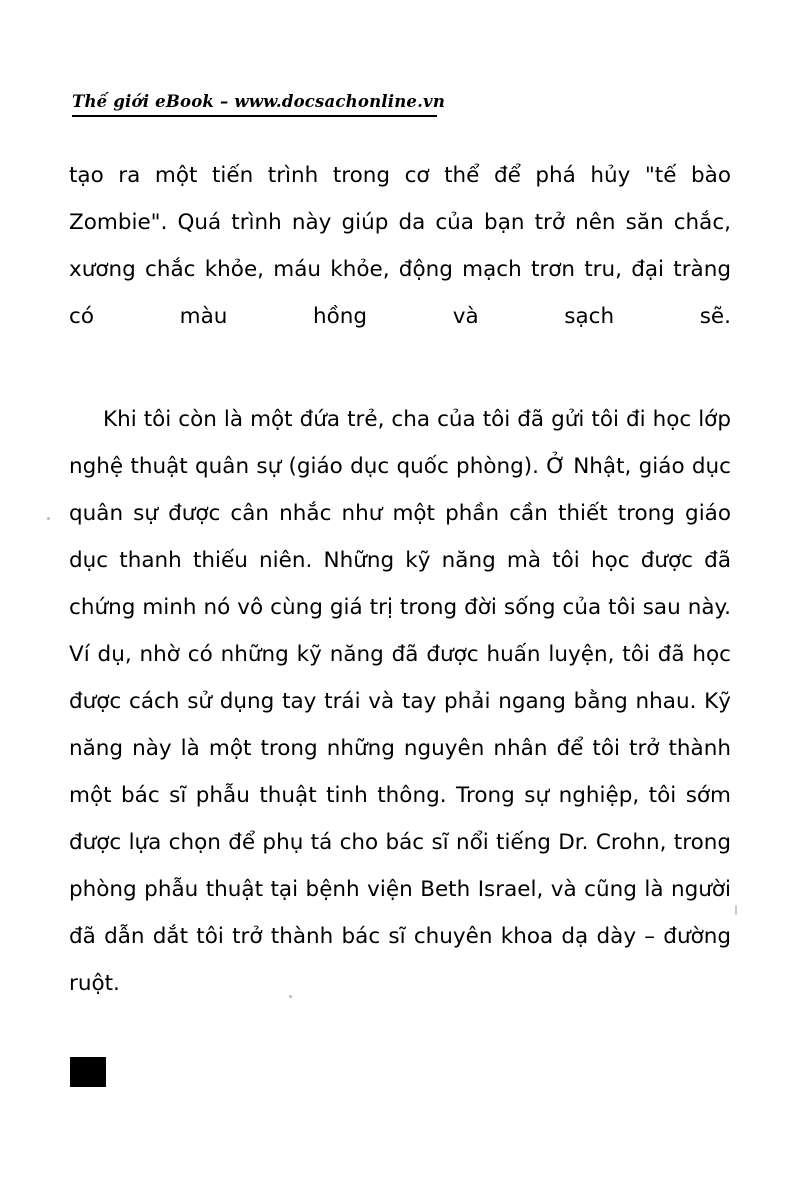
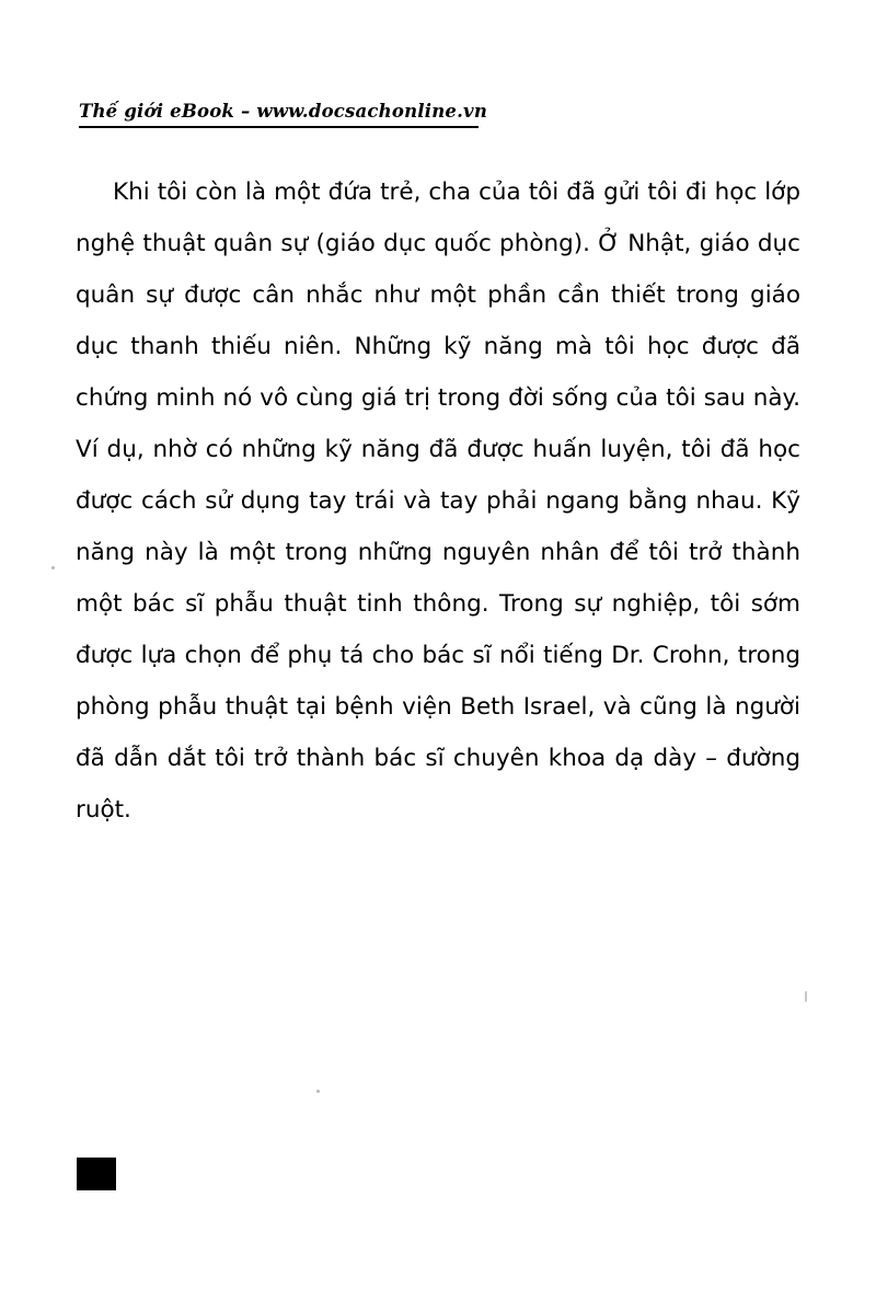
  Thế giới eBook – www.docsachonline.vn
- tạo ra một tiến trình trong cơ thể để phá hủy "tế bào Zombie". Quá trình này giúp da của bạn trở nên săn chắc, xương chắc khỏe, máu khỏe, động mạch trơn tru, đại tràng có màu hồng và sạch sẽ.
  Khi tôi còn là một đứa trẻ, cha của tôi đã gửi tôi đi học lớp nghệ thuật quân sự (giáo dục quốc phòng). Ở Nhật, giáo dục quân sự được cân nhắc như một phần cần thiết trong giáo dục thanh thiếu niên. Những kỹ năng mà tôi học được đã chứng minh nó vô cùng giá trị trong đời sống của tôi sau này. Ví dụ, nhờ có những kỹ năng đã được huấn luyện, tôi đã học được cách sử dụng tay trái và tay phải ngang bằng nhau. Kỹ năng này là một trong những nguyên nhân để tôi trở thành một bác sĩ phẫu thuật tinh thông. Trong sự nghiệp, tôi sớm được lựa chọn để phụ tá cho bác sĩ nổi tiếng Dr. Crohn, trong phòng phẫu thuật tại bệnh viện Beth Israel, và cũng là người đã dẫn dắt tôi trở thành bác sĩ chuyên khoa dạ dày – đường ruột.
